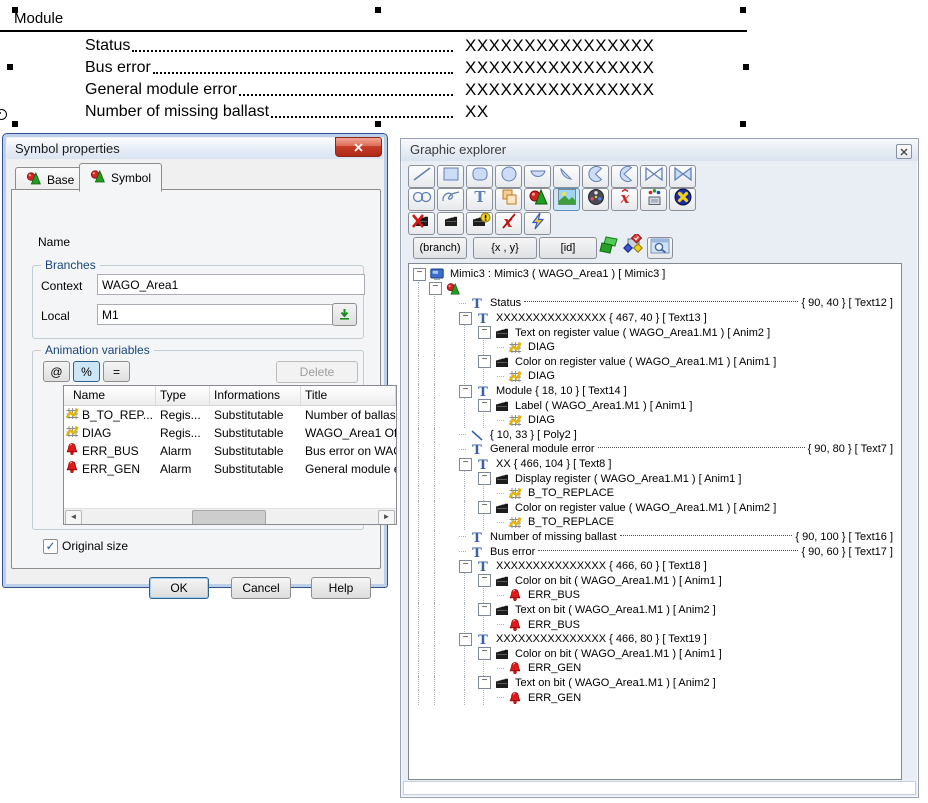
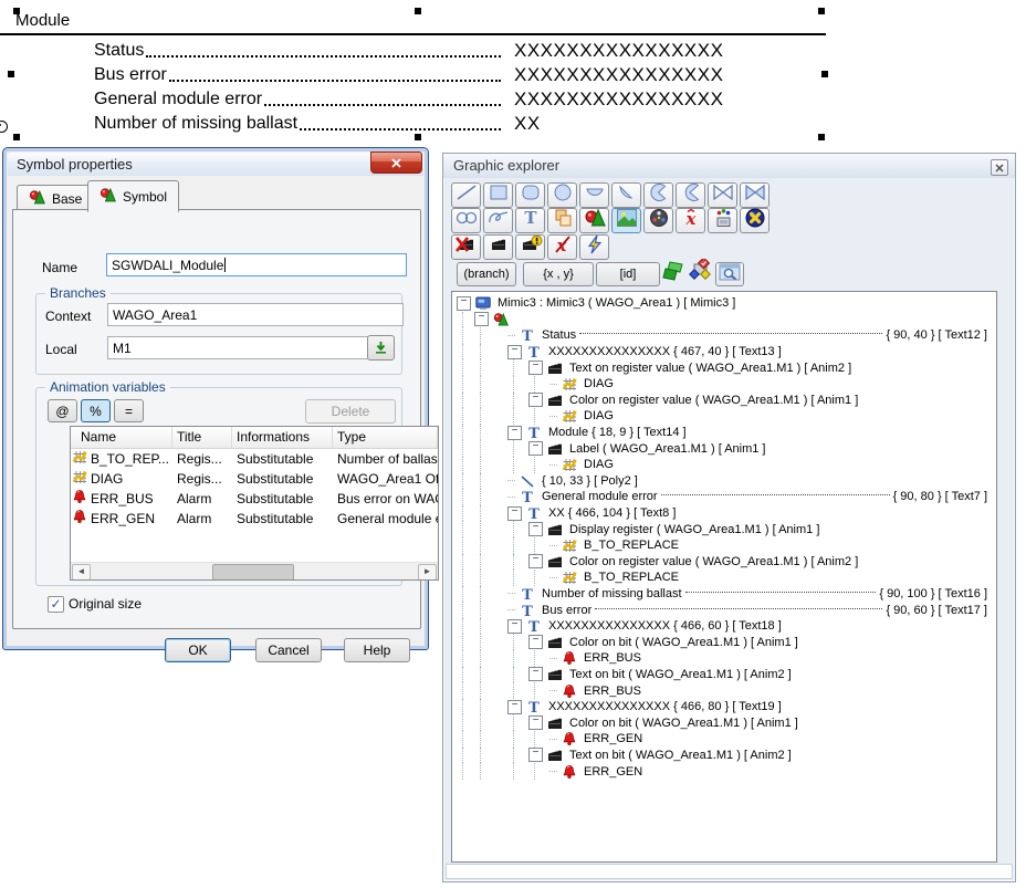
  Module
  Status
  XXXXXXXXXXXXXXXX
  Bus error
  XXXXXXXXXXXXXXXX
  General module error
  XXXXXXXXXXXXXXXX
  Number of missing ballast
  XX
  Symbol properties
  Base
  Symbol
  Name
+ SGWDALI_Module
  Branches
  Context
  WAGO_Area1
  Local
  M1
  Animation variables
  @
  %
  =
  Delete
  Name
- Type
+ Title
  Informations
- Title
+ Type
  B_TO_REP...
  Regis...
  Substitutable
  Number of ballas
  DIAG
  Regis...
  Substitutable
  WAGO_Area1 Of
  ERR_BUS
  Alarm
  Substitutable
  Bus error on WA
  ERR_GEN
  Alarm
  Substitutable
  General module
  ◄
  ►
  ✓
  Original size
  OK
  Cancel
  Help
  Graphic explorer
  T
  x
  (branch)
  {x , y}
  [id]
  −
  Mimic3 : Mimic3 ( WAGO_Area1 ) [ Mimic3 ]
  −
  T
  Status
  { 90, 40 } [ Text12 ]
  −
  T
  XXXXXXXXXXXXXXX { 467, 40 } [ Text13 ]
  −
  Text on register value ( WAGO_Area1.M1 ) [ Anim2 ]
  DIAG
  −
  Color on register value ( WAGO_Area1.M1 ) [ Anim1 ]
  DIAG
  −
  T
- Module { 18, 10 } [ Text14 ]
+ Module { 18, 9 } [ Text14 ]
  −
  Label ( WAGO_Area1.M1 ) [ Anim1 ]
  DIAG
  { 10, 33 } [ Poly2 ]
  T
  General module error
  { 90, 80 } [ Text7 ]
  −
  T
  XX { 466, 104 } [ Text8 ]
  −
  Display register ( WAGO_Area1.M1 ) [ Anim1 ]
  B_TO_REPLACE
  −
  Color on register value ( WAGO_Area1.M1 ) [ Anim2 ]
  B_TO_REPLACE
  T
  Number of missing ballast
  { 90, 100 } [ Text16 ]
  T
  Bus error
  { 90, 60 } [ Text17 ]
  −
  T
  XXXXXXXXXXXXXXX { 466, 60 } [ Text18 ]
  −
  Color on bit ( WAGO_Area1.M1 ) [ Anim1 ]
  ERR_BUS
  −
  Text on bit ( WAGO_Area1.M1 ) [ Anim2 ]
  ERR_BUS
  −
  T
  XXXXXXXXXXXXXXX { 466, 80 } [ Text19 ]
  −
  Color on bit ( WAGO_Area1.M1 ) [ Anim1 ]
  ERR_GEN
  −
  Text on bit ( WAGO_Area1.M1 ) [ Anim2 ]
  ERR_GEN
